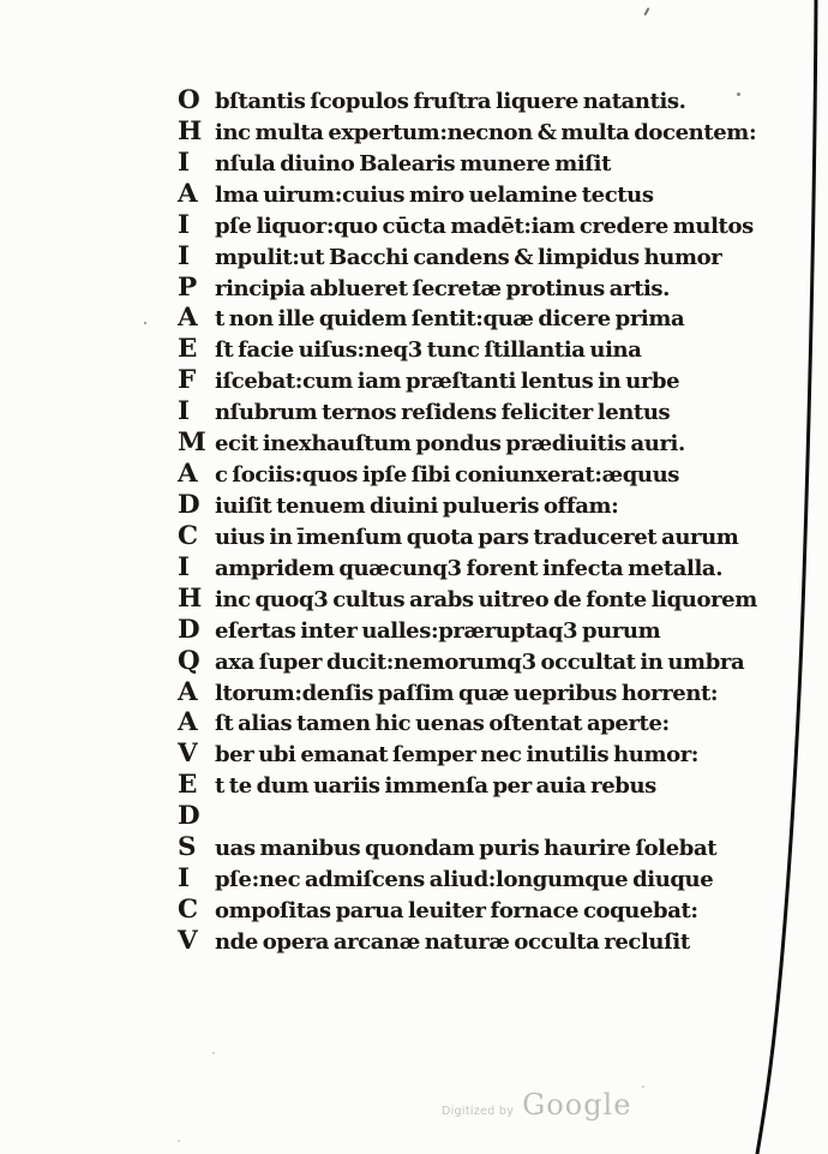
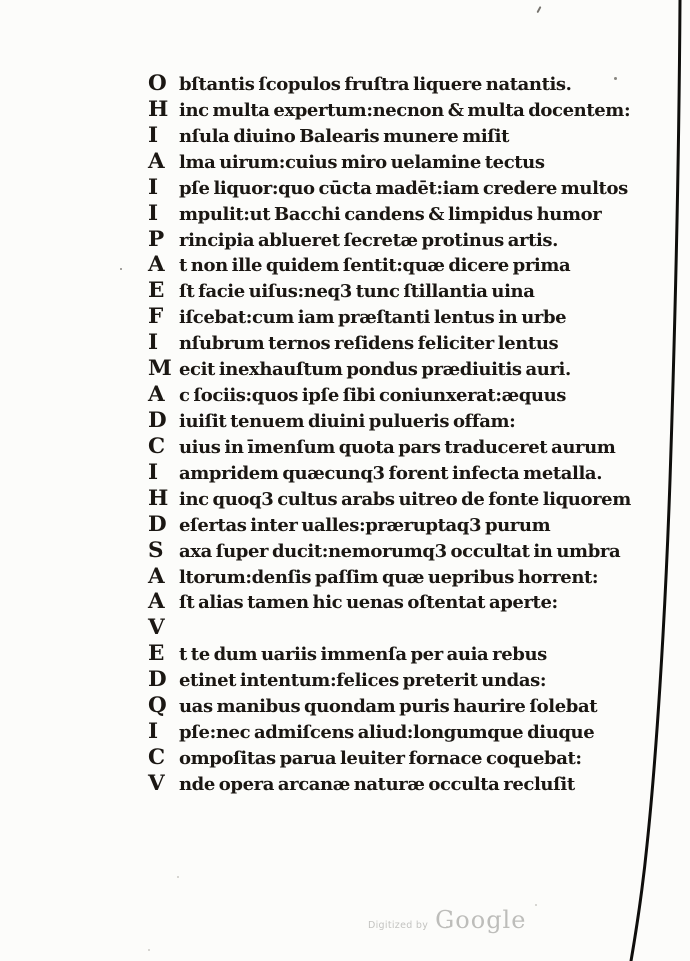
  O
  bſtantis ſcopulos fruſtra liquere natantis.
  H
  inc multa expertum:necnon & multa docentem:
  I
  nſula diuino Balearis munere miſit
  A
  lma uirum:cuius miro uelamine tectus
  I
  pſe liquor:quo cūcta madēt:iam credere multos
  I
  mpulit:ut Bacchi candens & limpidus humor
  P
  rincipia ablueret ſecretæ protinus artis.
  A
  t non ille quidem ſentit:quæ dicere prima
  E
  ſt facie uiſus:neq3 tunc ſtillantia uina
  F
  iſcebat:cum iam præſtanti lentus in urbe
  I
  nſubrum ternos reſidens feliciter lentus
  M
  ecit inexhauſtum pondus prædiuitis auri.
  A
  c ſociis:quos ipſe ſibi coniunxerat:æquus
  D
  iuiſit tenuem diuini pulueris offam:
  C
  uius in īmenſum quota pars traduceret aurum
  I
  ampridem quæcunq3 forent infecta metalla.
  H
  inc quoq3 cultus arabs uitreo de fonte liquorem
  D
  eſertas inter ualles:præruptaq3 purum
- Q
+ S
  axa ſuper ducit:nemorumq3 occultat in umbra
  A
  ltorum:denſis paſſim quæ uepribus horrent:
  A
  ſt alias tamen hic uenas oſtentat aperte:
  V
- ber ubi emanat ſemper nec inutilis humor:
  E
  t te dum uariis immenſa per auia rebus
  D
+ etinet intentum:felices preterit undas:
- S
+ Q
  uas manibus quondam puris haurire ſolebat
  I
  pſe:nec admiſcens aliud:longumque diuque
  C
  ompoſitas parua leuiter fornace coquebat:
  V
  nde opera arcanæ naturæ occulta recluſit
  Digitized by
  Google
